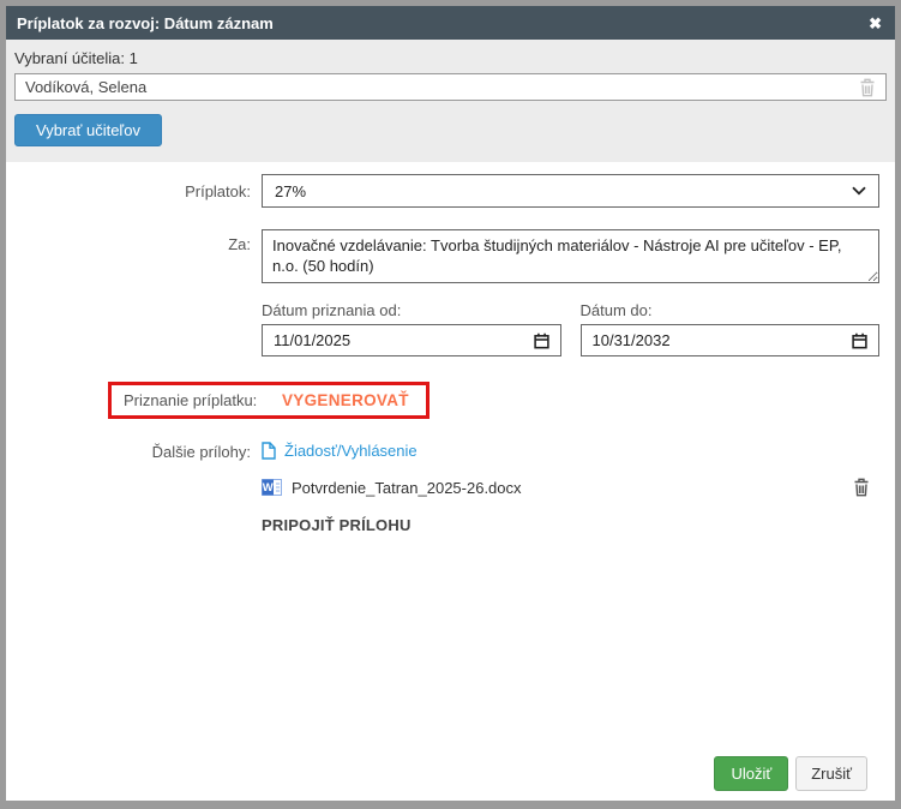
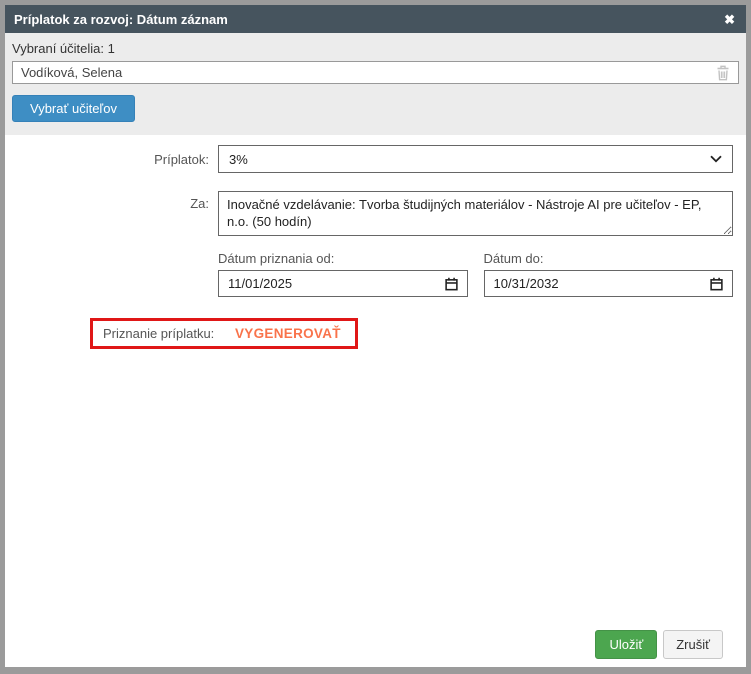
  Príplatok za rozvoj: Dátum záznam
  ✖
  Vybraní účitelia: 1
  Vodíková, Selena
  Vybrať učiteľov
  Príplatok:
- 27%
+ 3%
  Za:
  Dátum priznania od:
  11/01/2025
  Dátum do:
  10/31/2032
  Priznanie príplatku:
  VYGENEROVAŤ
- Ďalšie prílohy:
- Žiadosť/Vyhlásenie
- W
- Potvrdenie_Tatran_2025-26.docx
- PRIPOJIŤ PRÍLOHU
  Uložiť
  Zrušiť
